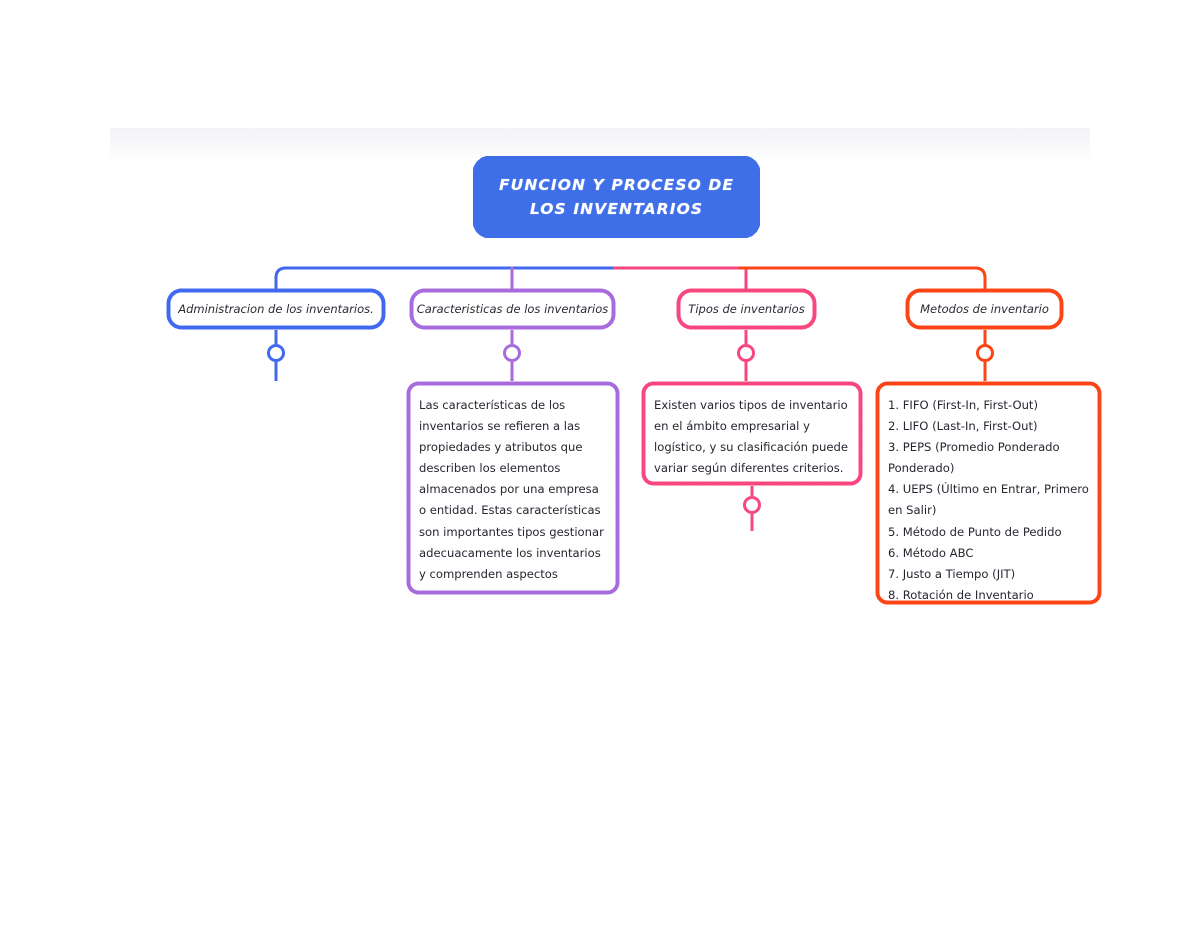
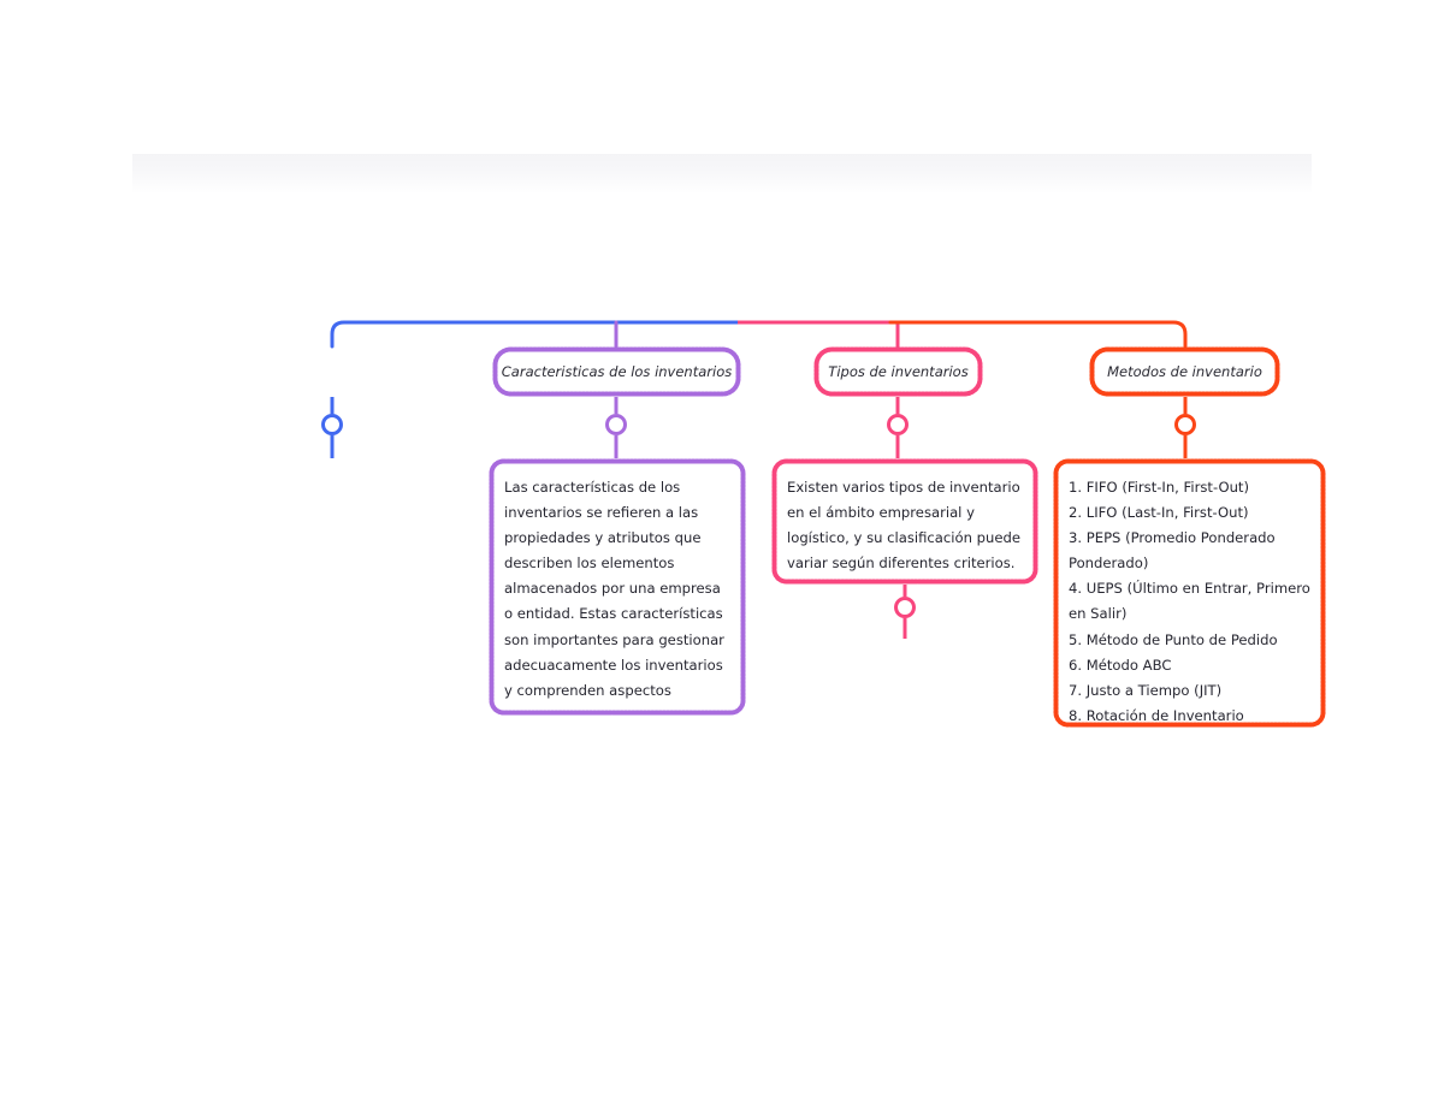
- FUNCION Y PROCESO DE LOS INVENTARIOS
- Administracion de los inventarios.
  Caracteristicas de los inventarios
  Tipos de inventarios
  Metodos de inventario
- Las características de los inventarios se refieren a las propiedades y atributos que describen los elementos almacenados por una empresa o entidad. Estas características son importantes tipos gestionar adecuacamente los inventarios y comprenden aspectos
+ Las características de los inventarios se refieren a las propiedades y atributos que describen los elementos almacenados por una empresa o entidad. Estas características son importantes para gestionar adecuacamente los inventarios y comprenden aspectos
  Existen varios tipos de inventario en el ámbito empresarial y logístico, y su clasificación puede variar según diferentes criterios.
  1. FIFO (First-In, First-Out)
  2. LIFO (Last-In, First-Out)
  3. PEPS (Promedio Ponderado Ponderado)
  4. UEPS (Último en Entrar, Primero en Salir)
  5. Método de Punto de Pedido
  6. Método ABC
  7. Justo a Tiempo (JIT)
  8. Rotación de Inventario
